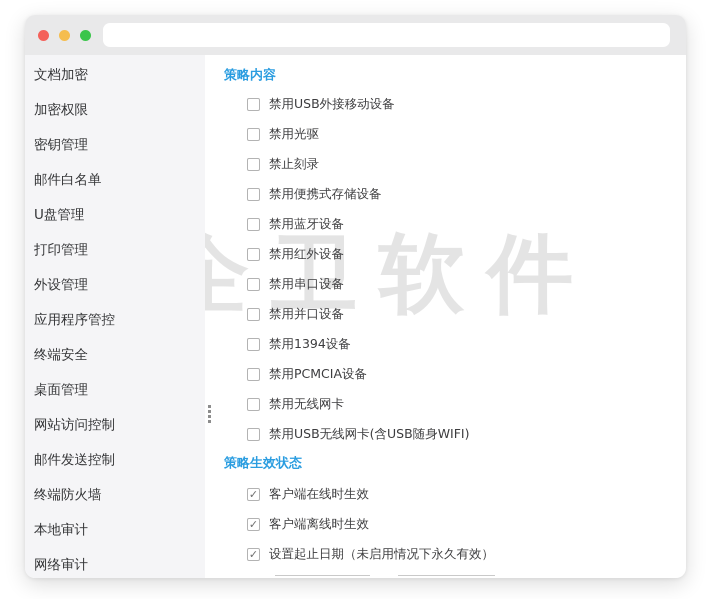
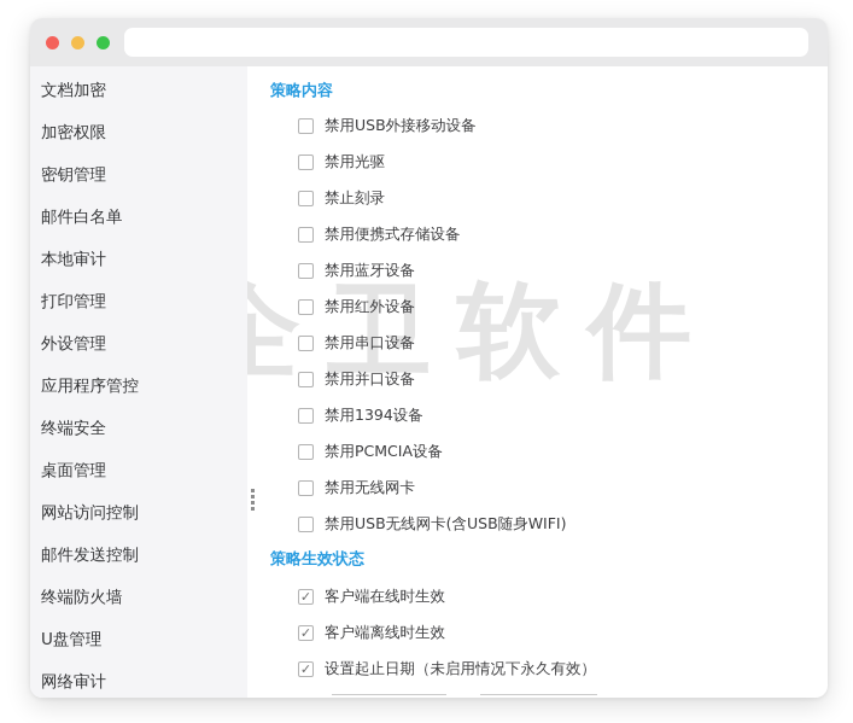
  企卫软件
  文档加密
  加密权限
  密钥管理
  邮件白名单
- U盘管理
+ 本地审计
  打印管理
  外设管理
  应用程序管控
  终端安全
  桌面管理
  网站访问控制
  邮件发送控制
  终端防火墙
- 本地审计
+ U盘管理
  网络审计
  策略内容
  禁用USB外接移动设备
  禁用光驱
  禁止刻录
  禁用便携式存储设备
  禁用蓝牙设备
  禁用红外设备
  禁用串口设备
  禁用并口设备
  禁用1394设备
  禁用PCMCIA设备
  禁用无线网卡
  禁用USB无线网卡(含USB随身WIFI)
  策略生效状态
  客户端在线时生效
  客户端离线时生效
  设置起止日期（未启用情况下永久有效）
